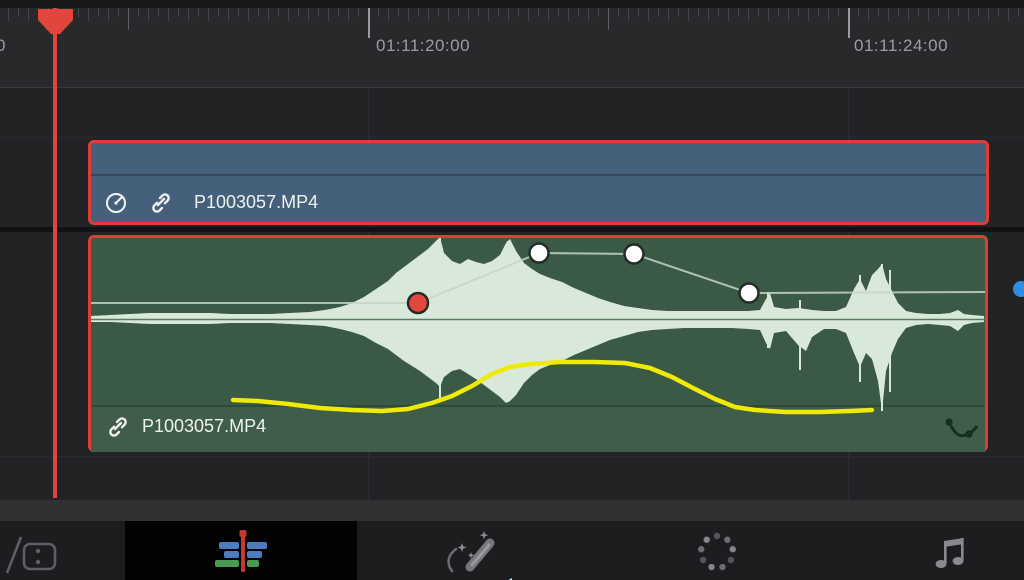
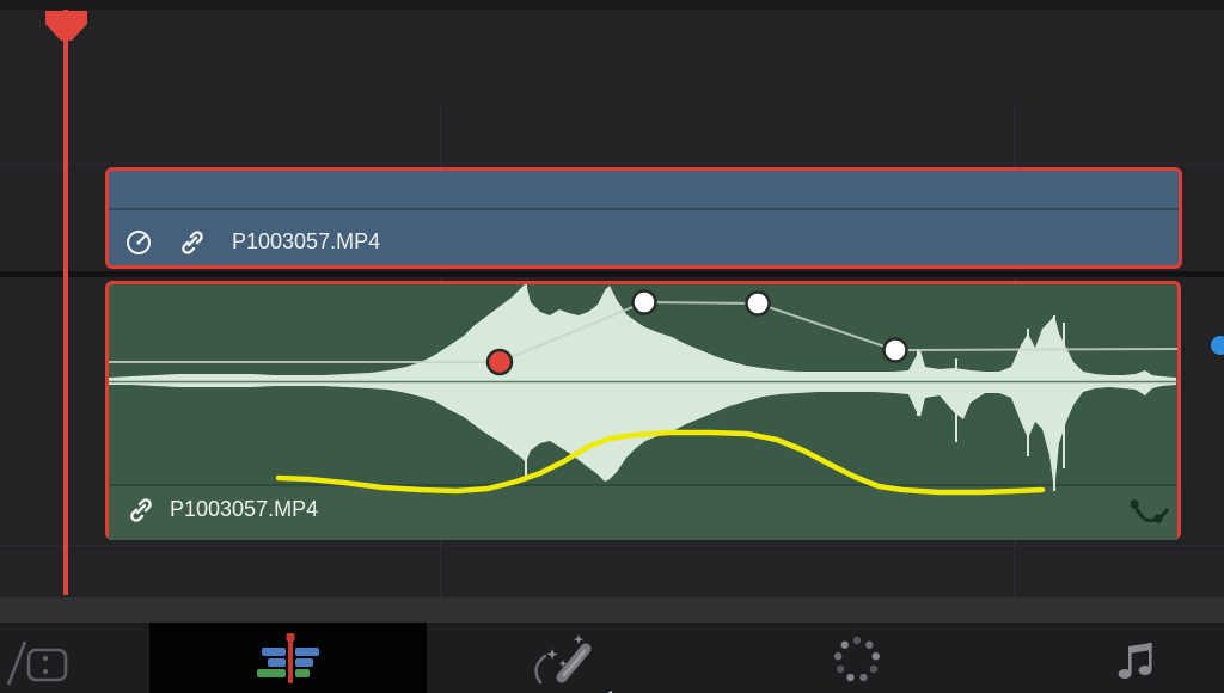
- 0
- 01:11:20:00
- 01:11:24:00
  P1003057.MP4
  P1003057.MP4
